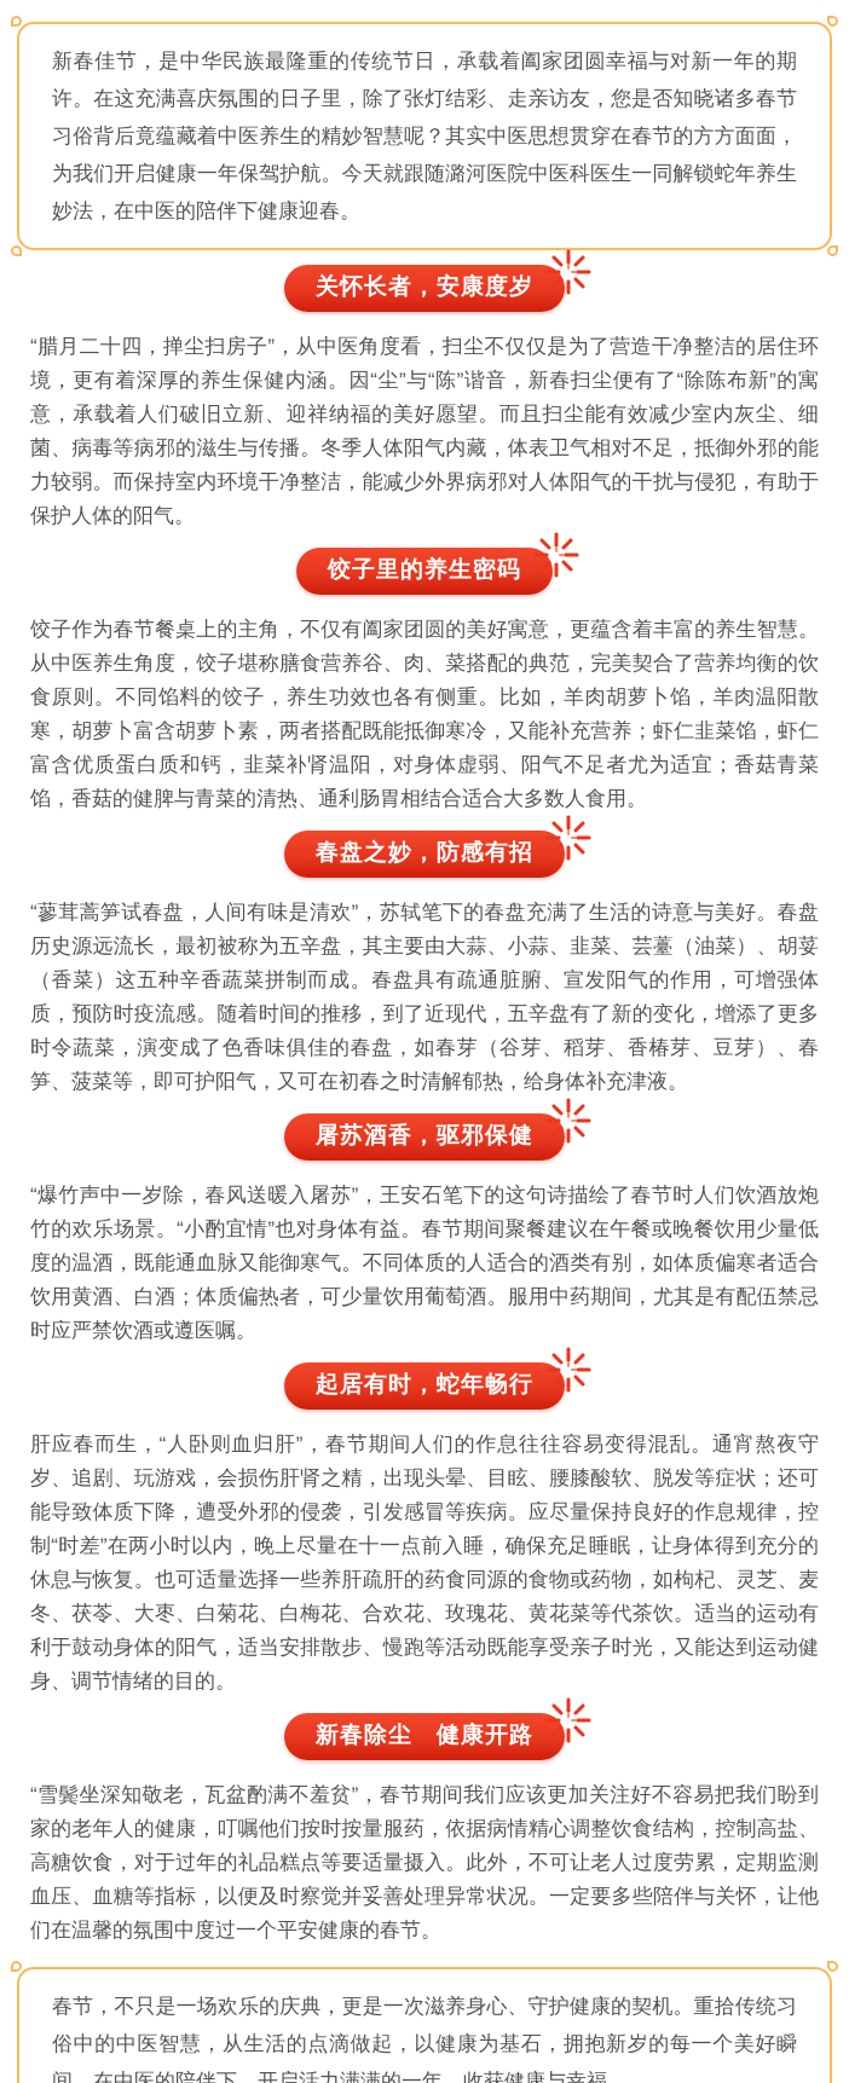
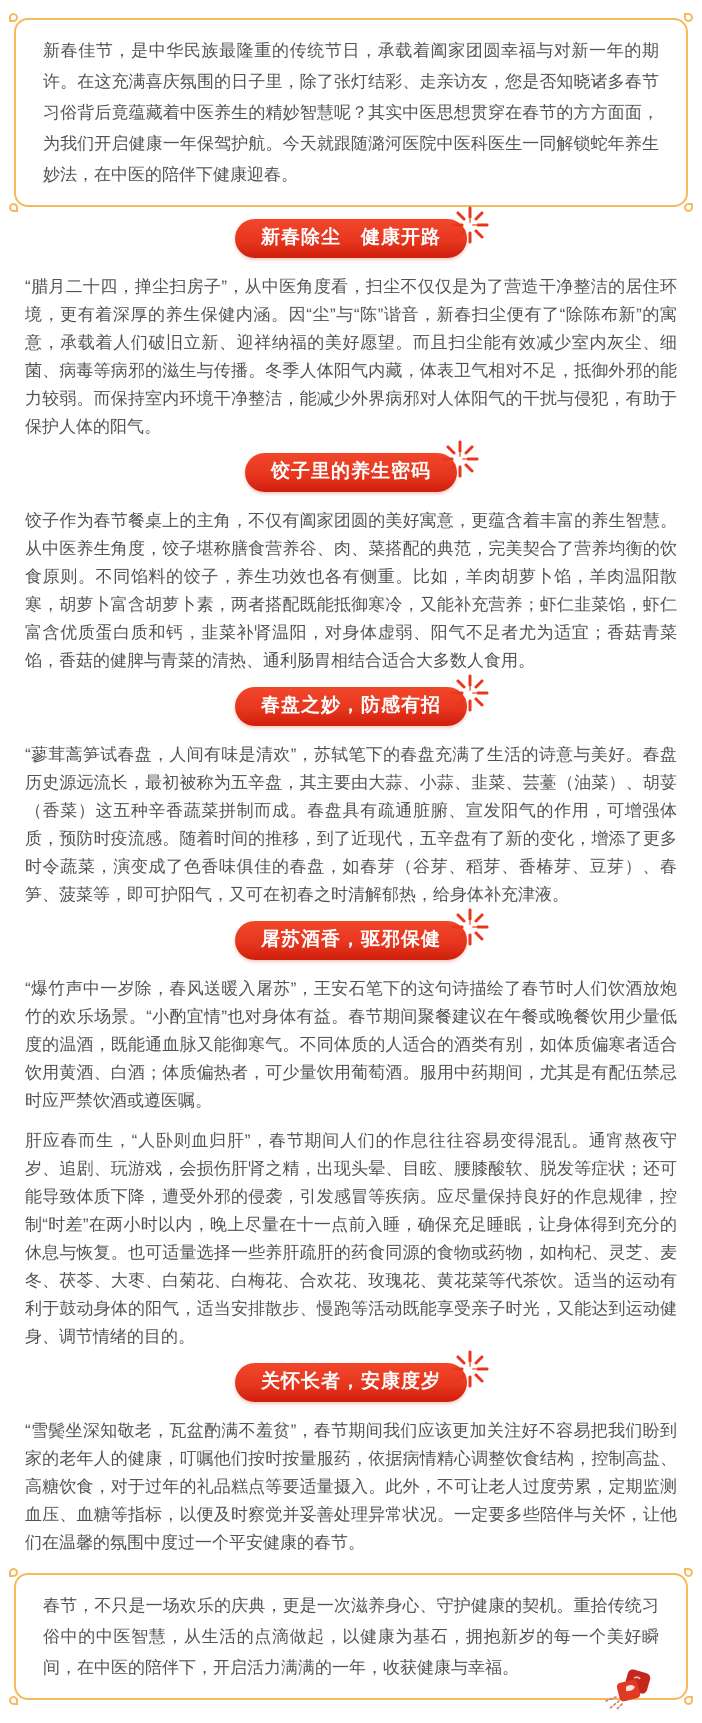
  新春佳节，是中华民族最隆重的传统节日，承载着阖家团圆幸福与对新一年的期许。在这充满喜庆氛围的日子里，除了张灯结彩、走亲访友，您是否知晓诸多春节习俗背后竟蕴藏着中医养生的精妙智慧呢？其实中医思想贯穿在春节的方方面面，为我们开启健康一年保驾护航。今天就跟随潞河医院中医科医生一同解锁蛇年养生妙法，在中医的陪伴下健康迎春。
- 关怀长者，安康度岁
+ 新春除尘 健康开路
  “腊月二十四，掸尘扫房子”，从中医角度看，扫尘不仅仅是为了营造干净整洁的居住环境，更有着深厚的养生保健内涵。因“尘”与“陈”谐音，新春扫尘便有了“除陈布新”的寓意，承载着人们破旧立新、迎祥纳福的美好愿望。而且扫尘能有效减少室内灰尘、细菌、病毒等病邪的滋生与传播。冬季人体阳气内藏，体表卫气相对不足，抵御外邪的能力较弱。而保持室内环境干净整洁，能减少外界病邪对人体阳气的干扰与侵犯，有助于保护人体的阳气。
  饺子里的养生密码
  饺子作为春节餐桌上的主角，不仅有阖家团圆的美好寓意，更蕴含着丰富的养生智慧。从中医养生角度，饺子堪称膳食营养谷、肉、菜搭配的典范，完美契合了营养均衡的饮食原则。不同馅料的饺子，养生功效也各有侧重。比如，羊肉胡萝卜馅，羊肉温阳散寒，胡萝卜富含胡萝卜素，两者搭配既能抵御寒冷，又能补充营养；虾仁韭菜馅，虾仁富含优质蛋白质和钙，韭菜补肾温阳，对身体虚弱、阳气不足者尤为适宜；香菇青菜馅，香菇的健脾与青菜的清热、通利肠胃相结合适合大多数人食用。
  春盘之妙，防感有招
  “蓼茸蒿笋试春盘，人间有味是清欢”，苏轼笔下的春盘充满了生活的诗意与美好。春盘历史源远流长，最初被称为五辛盘，其主要由大蒜、小蒜、韭菜、芸薹（油菜）、胡荽（香菜）这五种辛香蔬菜拼制而成。春盘具有疏通脏腑、宣发阳气的作用，可增强体质，预防时疫流感。随着时间的推移，到了近现代，五辛盘有了新的变化，增添了更多时令蔬菜，演变成了色香味俱佳的春盘，如春芽（谷芽、稻芽、香椿芽、豆芽）、春笋、菠菜等，即可护阳气，又可在初春之时清解郁热，给身体补充津液。
  屠苏酒香，驱邪保健
  “爆竹声中一岁除，春风送暖入屠苏”，王安石笔下的这句诗描绘了春节时人们饮酒放炮竹的欢乐场景。“小酌宜情”也对身体有益。春节期间聚餐建议在午餐或晚餐饮用少量低度的温酒，既能通血脉又能御寒气。不同体质的人适合的酒类有别，如体质偏寒者适合饮用黄酒、白酒；体质偏热者，可少量饮用葡萄酒。服用中药期间，尤其是有配伍禁忌时应严禁饮酒或遵医嘱。
- 起居有时，蛇年畅行
  肝应春而生，“人卧则血归肝”，春节期间人们的作息往往容易变得混乱。通宵熬夜守岁、追剧、玩游戏，会损伤肝肾之精，出现头晕、目眩、腰膝酸软、脱发等症状；还可能导致体质下降，遭受外邪的侵袭，引发感冒等疾病。应尽量保持良好的作息规律，控制“时差”在两小时以内，晚上尽量在十一点前入睡，确保充足睡眠，让身体得到充分的休息与恢复。也可适量选择一些养肝疏肝的药食同源的食物或药物，如枸杞、灵芝、麦冬、茯苓、大枣、白菊花、白梅花、合欢花、玫瑰花、黄花菜等代茶饮。适当的运动有利于鼓动身体的阳气，适当安排散步、慢跑等活动既能享受亲子时光，又能达到运动健身、调节情绪的目的。
- 新春除尘 健康开路
+ 关怀长者，安康度岁
  “雪鬓坐深知敬老，瓦盆酌满不羞贫”，春节期间我们应该更加关注好不容易把我们盼到家的老年人的健康，叮嘱他们按时按量服药，依据病情精心调整饮食结构，控制高盐、高糖饮食，对于过年的礼品糕点等要适量摄入。此外，不可让老人过度劳累，定期监测血压、血糖等指标，以便及时察觉并妥善处理异常状况。一定要多些陪伴与关怀，让他们在温馨的氛围中度过一个平安健康的春节。
  春节，不只是一场欢乐的庆典，更是一次滋养身心、守护健康的契机。重拾传统习俗中的中医智慧，从生活的点滴做起，以健康为基石，拥抱新岁的每一个美好瞬间，在中医的陪伴下，开启活力满满的一年，收获健康与幸福。
